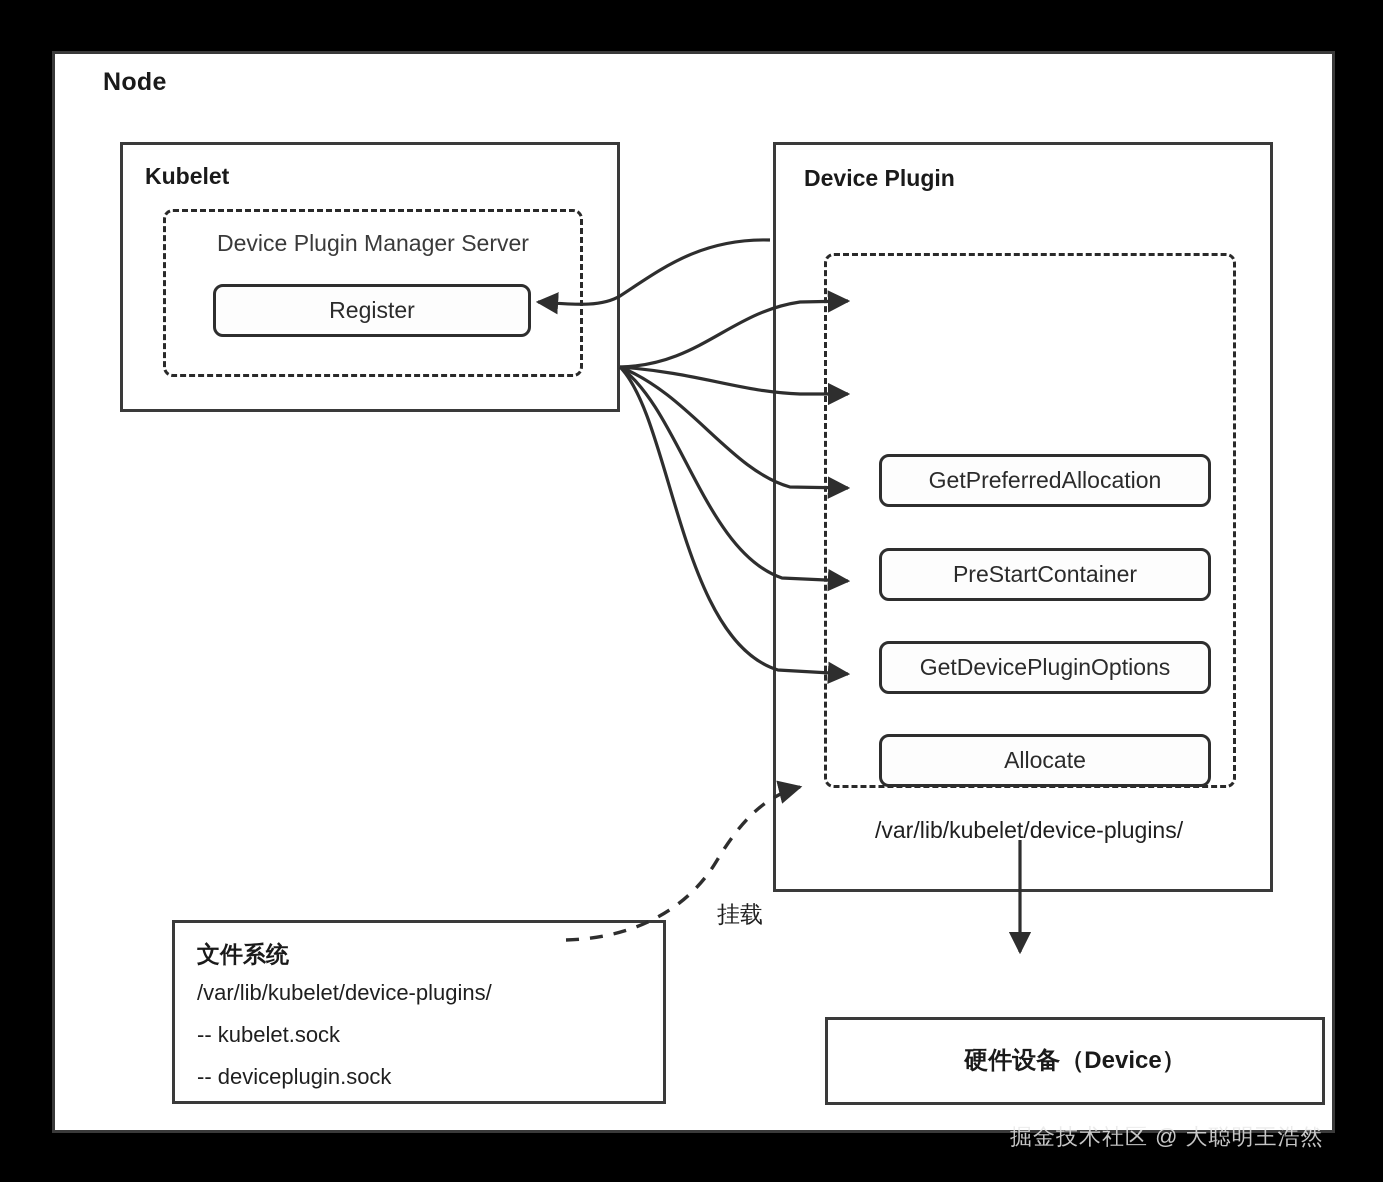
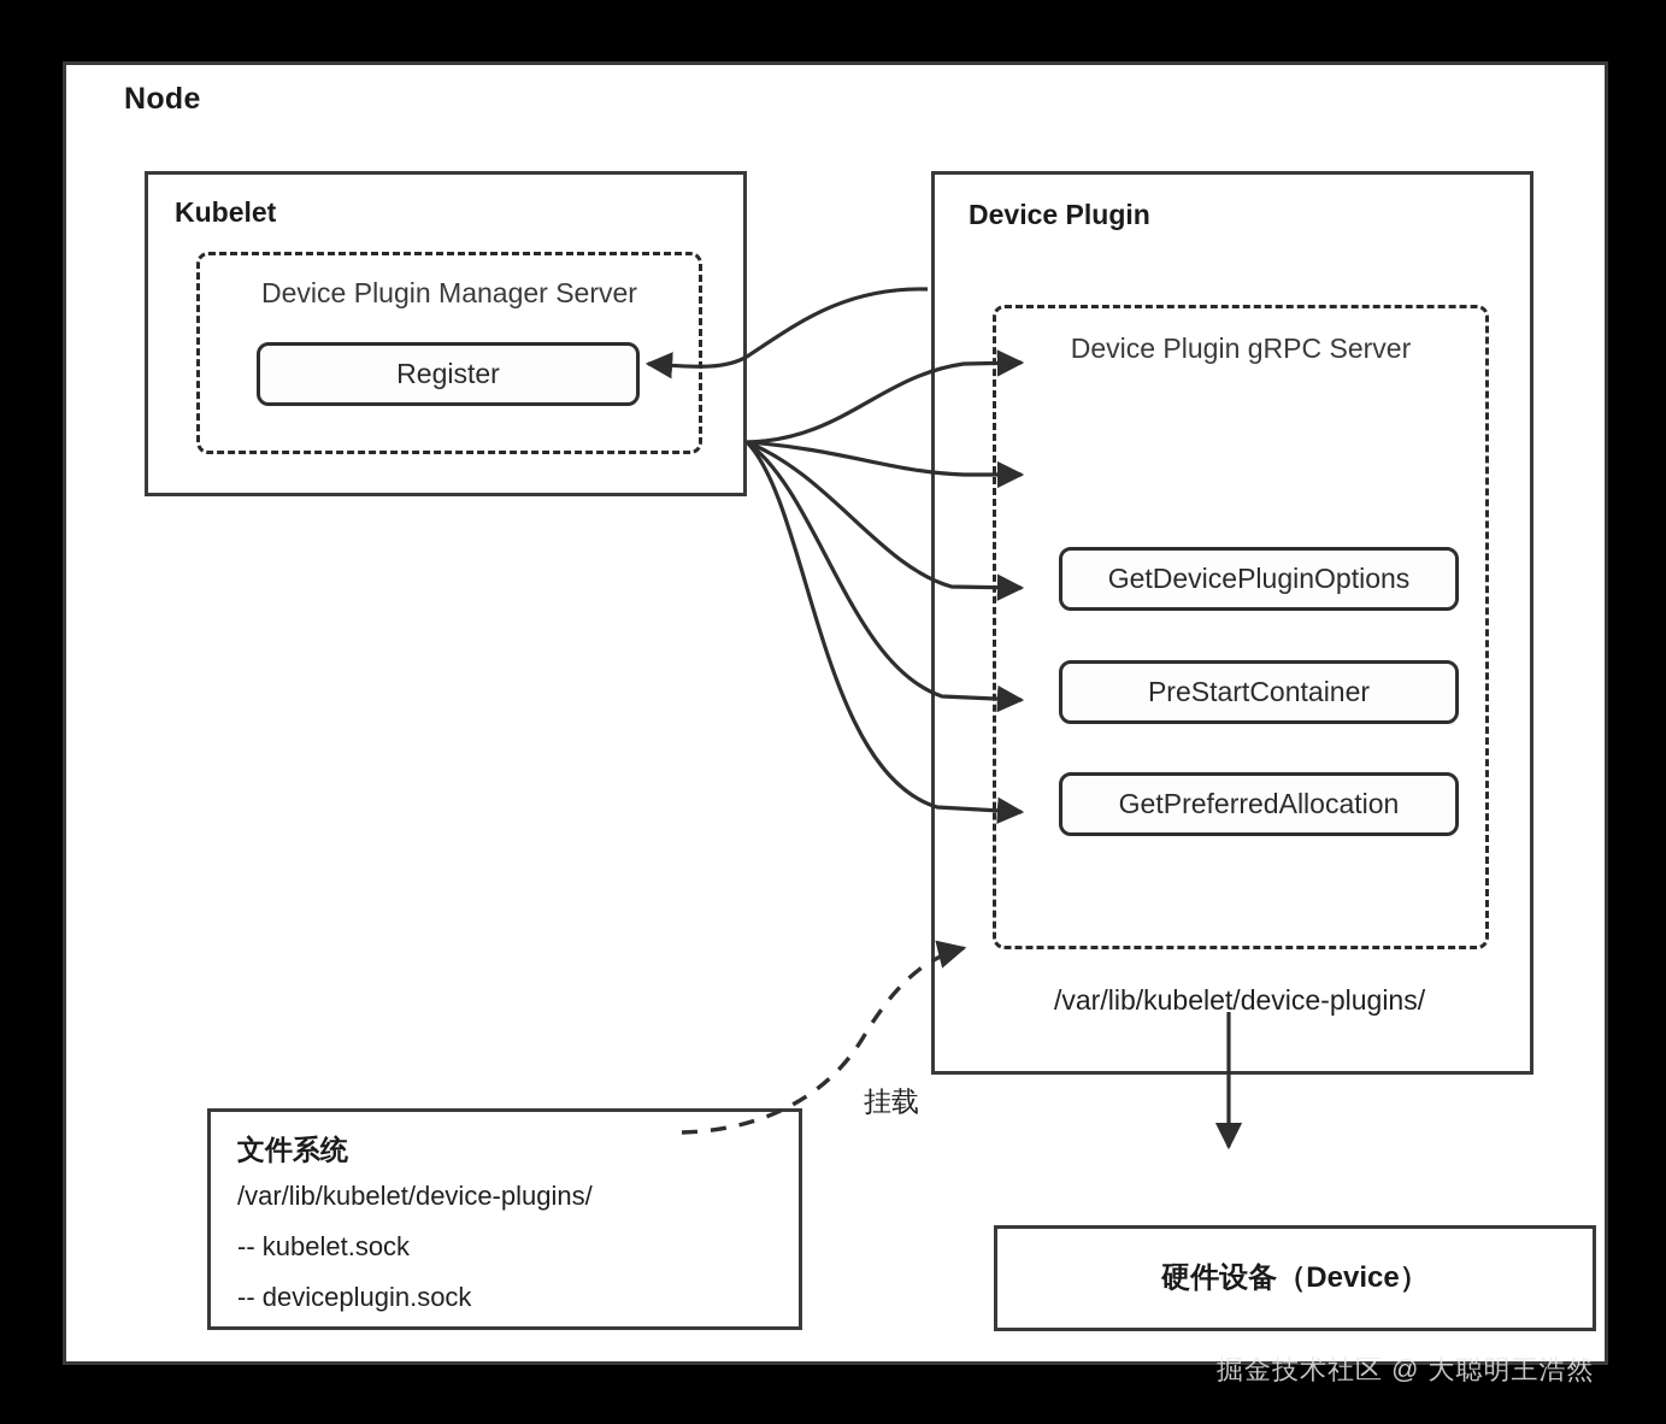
  Node
  Kubelet
  Device Plugin Manager Server
  Register
  Device Plugin
+ Device Plugin gRPC Server
- GetPreferredAllocation
+ GetDevicePluginOptions
  PreStartContainer
- GetDevicePluginOptions
+ GetPreferredAllocation
- Allocate
  /var/lib/kubelet/device-plugins/
  文件系统
  /var/lib/kubelet/device-plugins/
  -- kubelet.sock
  -- deviceplugin.sock
  硬件设备（Device）
  挂载
  掘金技术社区 @ 大聪明王浩然
